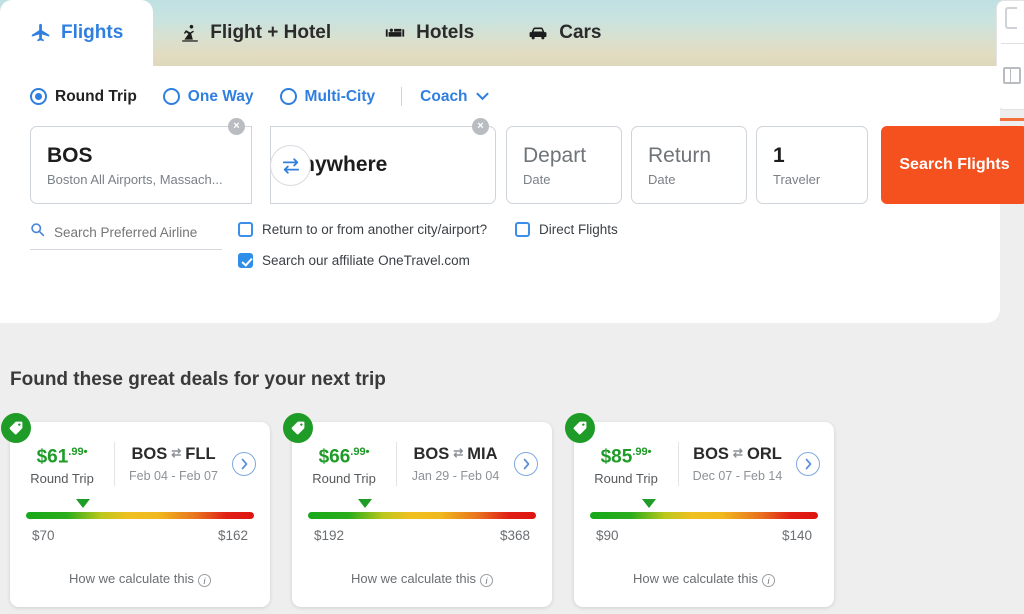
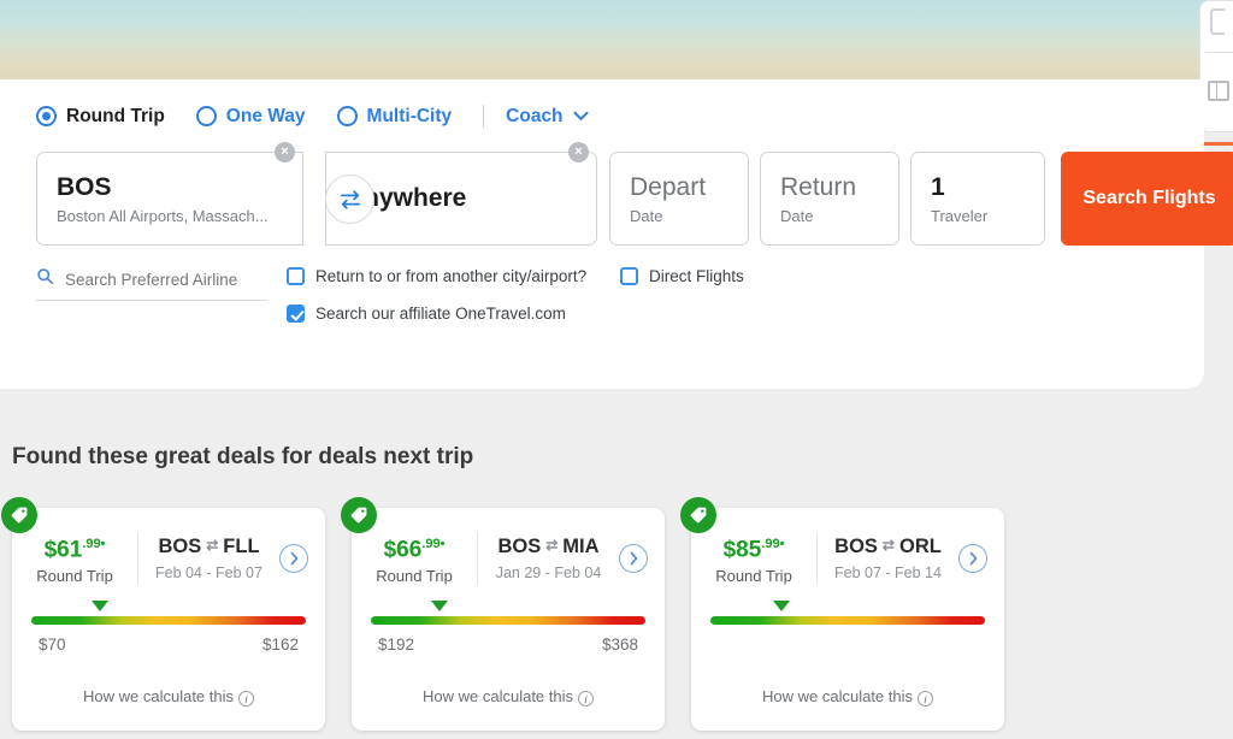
- Flights
- Flight + Hotel
- Hotels
- Cars
  Round Trip
  One Way
  Multi-City
  Coach
  BOS
  Boston All Airports, Massach...
  ×
  ywhere
  ×
  Depart
  Date
  Return
  Date
  1
  Traveler
  Search Flights
  Search Preferred Airline
  Return to or from another city/airport?
  Direct Flights
  Search our affiliate OneTravel.com
- Found these great deals for your next trip
+ Found these great deals for deals next trip
  $61.99•
  Round Trip
  BOS ⇄ FLL
  Feb 04 - Feb 07
  $70
  $162
  How we calculate this i
  $66.99•
  Round Trip
  BOS ⇄ MIA
  Jan 29 - Feb 04
  $192
  $368
  How we calculate this i
  $85.99•
  Round Trip
  BOS ⇄ ORL
- Dec 07 - Feb 14
+ Feb 07 - Feb 14
- $90
- $140
  How we calculate this i
